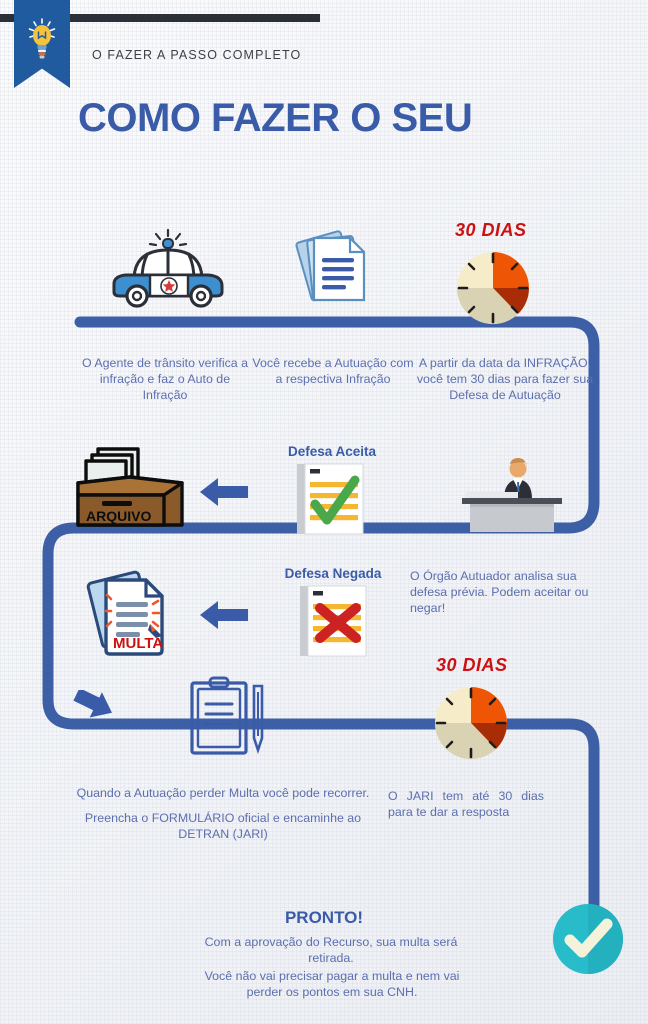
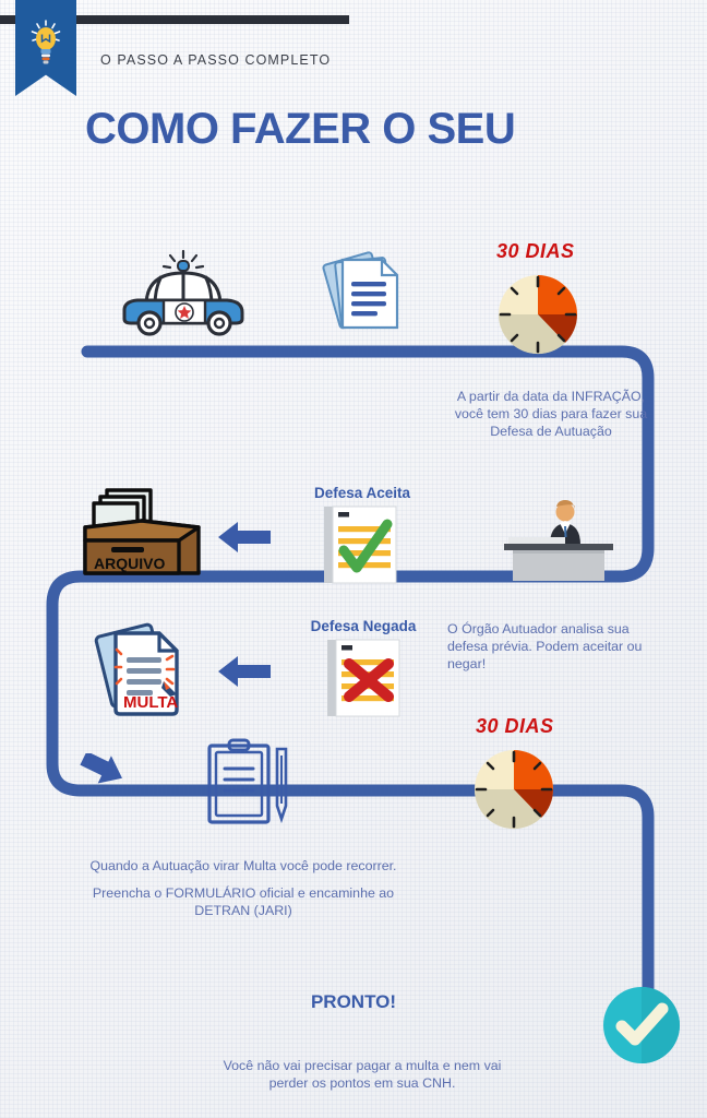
- O FAZER A PASSO COMPLETO
+ O PASSO A PASSO COMPLETO
  COMO FAZER O SEU
  30 DIAS
- O Agente de trânsito verifica a infração e faz o Auto de Infração
- Você recebe a Autuação com a respectiva Infração
  A partir da data da INFRAÇÃO, você tem 30 dias para fazer sua Defesa de Autuação
  ARQUIVO
  Defesa Aceita
  MULTA
  Defesa Negada
  O Órgão Autuador analisa sua defesa prévia. Podem aceitar ou negar!
  30 DIAS
- Quando a Autuação perder Multa você pode recorrer.
+ Quando a Autuação virar Multa você pode recorrer.
  Preencha o FORMULÁRIO oficial e encaminhe ao DETRAN (JARI)
- O JARI tem até 30 dias para te dar a resposta
  PRONTO!
- Com a aprovação do Recurso, sua multa será retirada.
  Você não vai precisar pagar a multa e nem vai perder os pontos em sua CNH.
